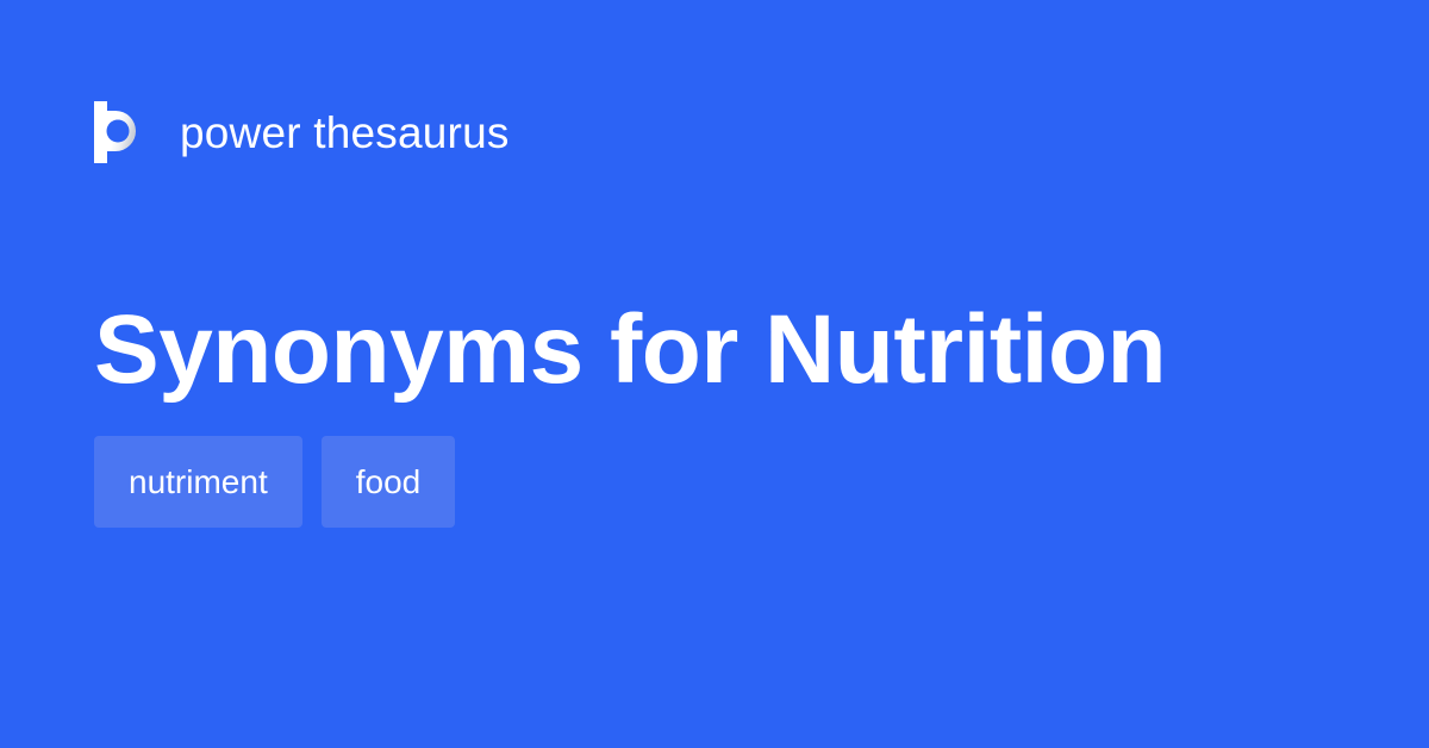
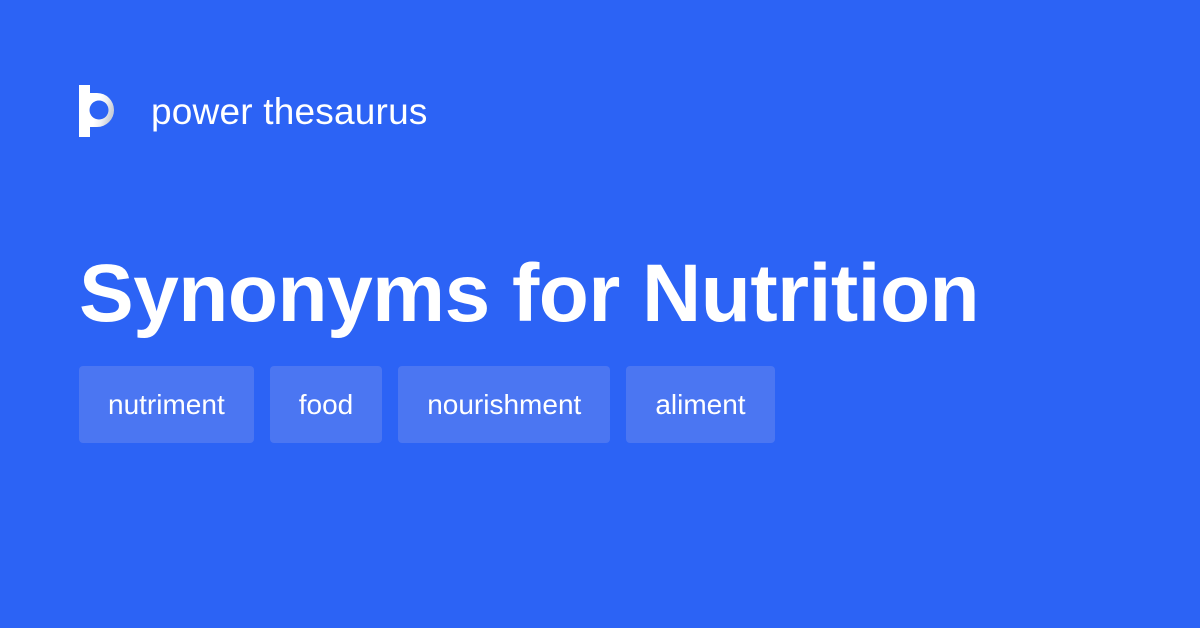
  power thesaurus
  Synonyms for Nutrition
  nutriment
  food
+ nourishment
+ aliment
